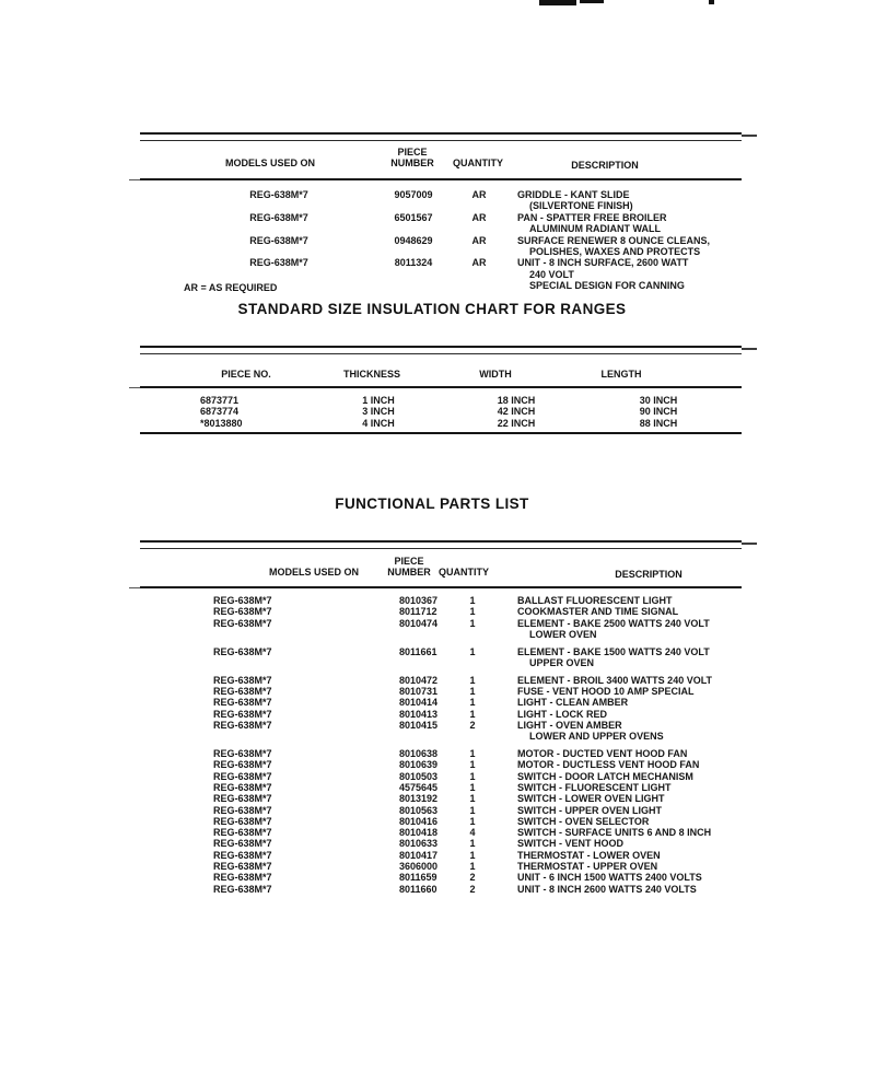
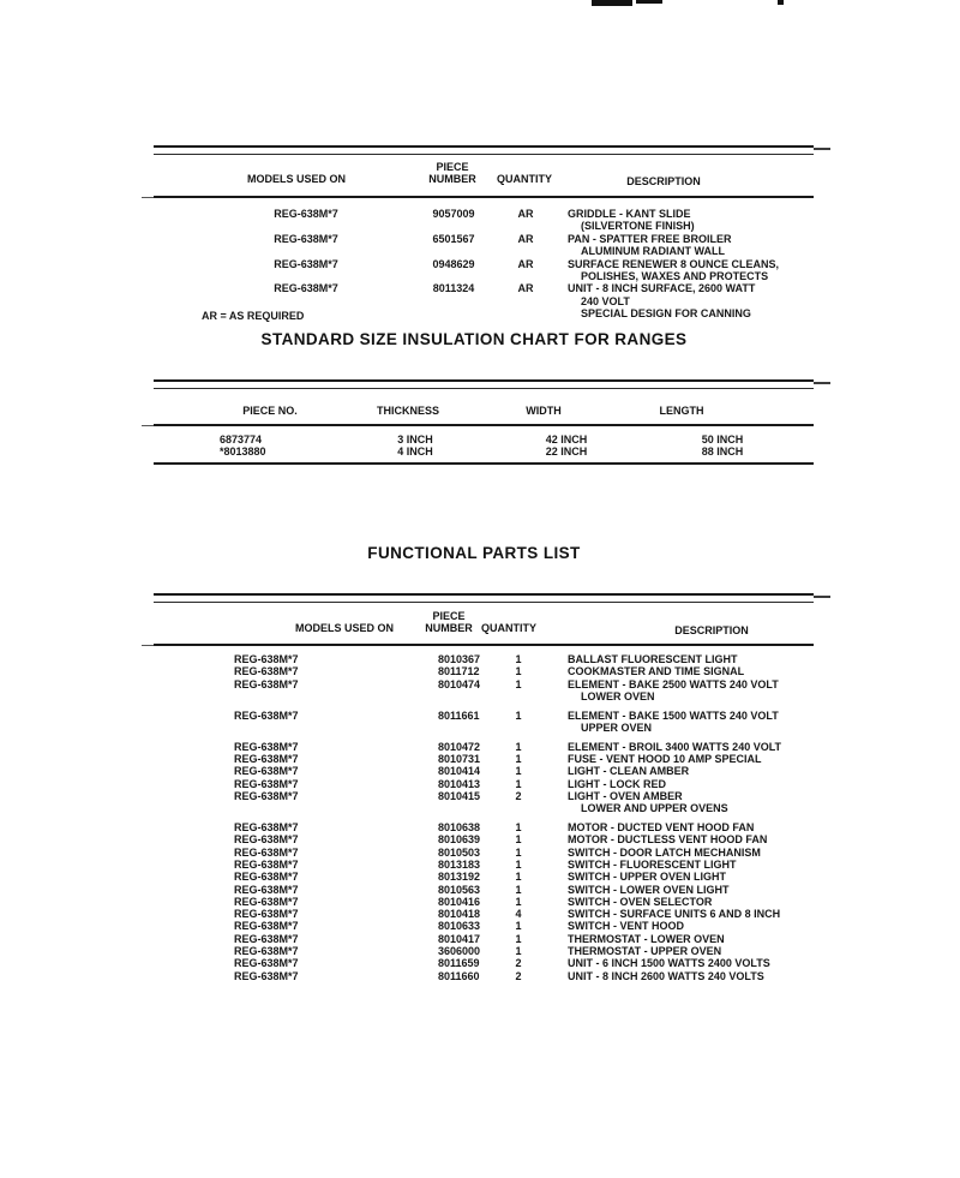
  MODELS USED ON
  PIECE
  NUMBER
  QUANTITY
  DESCRIPTION
  REG-638M*7
  9057009
  AR
  GRIDDLE - KANT SLIDE
  (SILVERTONE FINISH)
  REG-638M*7
  6501567
  AR
  PAN - SPATTER FREE BROILER
  ALUMINUM RADIANT WALL
  REG-638M*7
  0948629
  AR
  SURFACE RENEWER 8 OUNCE CLEANS,
  POLISHES, WAXES AND PROTECTS
  REG-638M*7
  8011324
  AR
  UNIT - 8 INCH SURFACE, 2600 WATT
  240 VOLT
  SPECIAL DESIGN FOR CANNING
  AR = AS REQUIRED
  STANDARD SIZE INSULATION CHART FOR RANGES
  PIECE NO.
  THICKNESS
  WIDTH
  LENGTH
- 6873771
- 1 INCH
- 18 INCH
- 30 INCH
  6873774
  3 INCH
  42 INCH
- 90 INCH
+ 50 INCH
  *8013880
  4 INCH
  22 INCH
  88 INCH
  FUNCTIONAL PARTS LIST
  MODELS USED ON
  PIECE
  NUMBER
  QUANTITY
  DESCRIPTION
  REG-638M*7
  8010367
  1
  BALLAST FLUORESCENT LIGHT
  REG-638M*7
  8011712
  1
  COOKMASTER AND TIME SIGNAL
  REG-638M*7
  8010474
  1
  ELEMENT - BAKE 2500 WATTS 240 VOLT
  LOWER OVEN
  REG-638M*7
  8011661
  1
  ELEMENT - BAKE 1500 WATTS 240 VOLT
  UPPER OVEN
  REG-638M*7
  8010472
  1
  ELEMENT - BROIL 3400 WATTS 240 VOLT
  REG-638M*7
  8010731
  1
  FUSE - VENT HOOD 10 AMP SPECIAL
  REG-638M*7
  8010414
  1
  LIGHT - CLEAN AMBER
  REG-638M*7
  8010413
  1
  LIGHT - LOCK RED
  REG-638M*7
  8010415
  2
  LIGHT - OVEN AMBER
  LOWER AND UPPER OVENS
  REG-638M*7
  8010638
  1
  MOTOR - DUCTED VENT HOOD FAN
  REG-638M*7
  8010639
  1
  MOTOR - DUCTLESS VENT HOOD FAN
  REG-638M*7
  8010503
  1
  SWITCH - DOOR LATCH MECHANISM
  REG-638M*7
- 4575645
+ 8013183
  1
  SWITCH - FLUORESCENT LIGHT
  REG-638M*7
  8013192
  1
- SWITCH - LOWER OVEN LIGHT
+ SWITCH - UPPER OVEN LIGHT
  REG-638M*7
  8010563
  1
- SWITCH - UPPER OVEN LIGHT
+ SWITCH - LOWER OVEN LIGHT
  REG-638M*7
  8010416
  1
  SWITCH - OVEN SELECTOR
  REG-638M*7
  8010418
  4
  SWITCH - SURFACE UNITS 6 AND 8 INCH
  REG-638M*7
  8010633
  1
  SWITCH - VENT HOOD
  REG-638M*7
  8010417
  1
  THERMOSTAT - LOWER OVEN
  REG-638M*7
  3606000
  1
  THERMOSTAT - UPPER OVEN
  REG-638M*7
  8011659
  2
  UNIT - 6 INCH 1500 WATTS 2400 VOLTS
  REG-638M*7
  8011660
  2
  UNIT - 8 INCH 2600 WATTS 240 VOLTS
